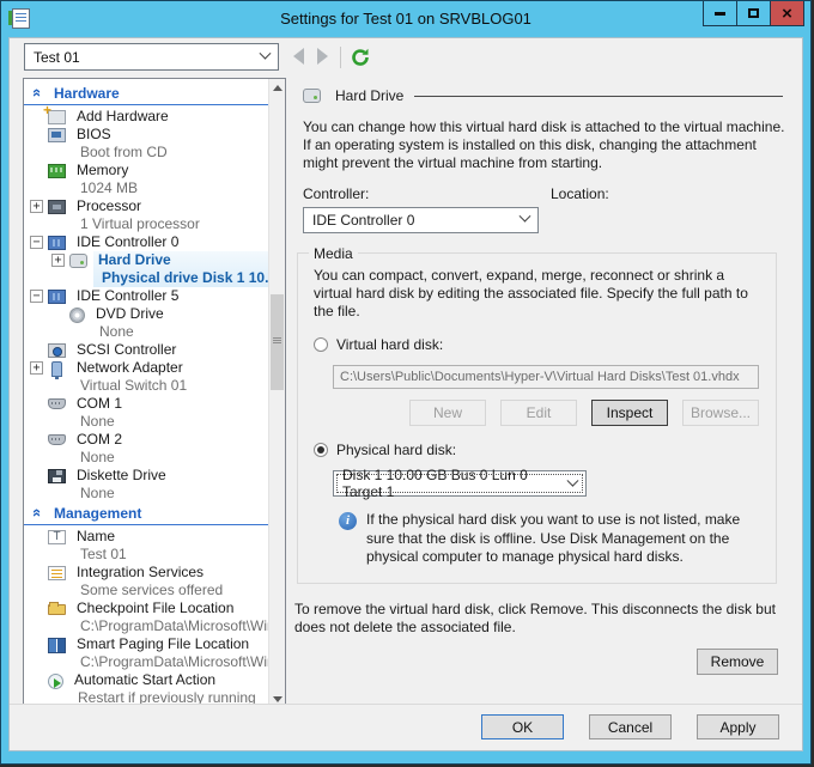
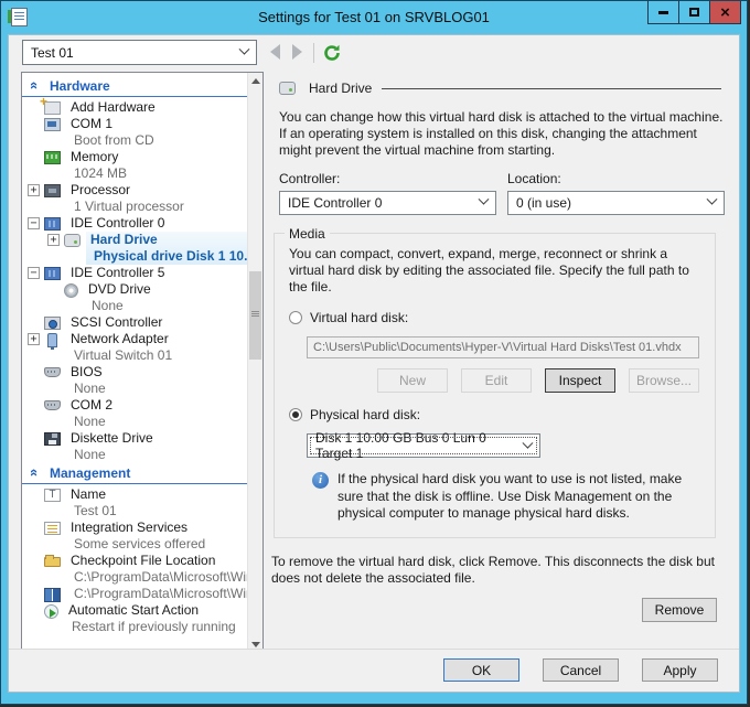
  Settings for Test 01 on SRVBLOG01
  ×
  Test 01
  Hardware
  Add Hardware
- BIOS
+ COM 1
  Boot from CD
  Memory
  1024 MB
  +
  Processor
  1 Virtual processor
  −
  IDE Controller 0
  +
  Hard Drive
  Physical drive Disk 1 10.
  −
  IDE Controller 5
  DVD Drive
  None
  SCSI Controller
  +
  Network Adapter
  Virtual Switch 01
- COM 1
+ BIOS
  None
  COM 2
  None
  Diskette Drive
  None
  Management
  Name
  Test 01
  Integration Services
  Some services offered
  Checkpoint File Location
  C:\ProgramData\Microsoft\Wi
- Smart Paging File Location
  C:\ProgramData\Microsoft\Wi
  Automatic Start Action
  Restart if previously running
  Hard Drive
  You can change how this virtual hard disk is attached to the virtual machine. If an operating system is installed on this disk, changing the attachment might prevent the virtual machine from starting.
  Controller:
  IDE Controller 0
  Location:
+ 0 (in use)
  Media
  You can compact, convert, expand, merge, reconnect or shrink a virtual hard disk by editing the associated file. Specify the full path to the file.
  Virtual hard disk:
  C:\Users\Public\Documents\Hyper-V\Virtual Hard Disks\Test 01.vhdx
  New
  Edit
  Inspect
  Browse...
  Physical hard disk:
  Disk 1 10.00 GB Bus 0 Lun 0 Target 1
  If the physical hard disk you want to use is not listed, make sure that the disk is offline. Use Disk Management on the physical computer to manage physical hard disks.
  To remove the virtual hard disk, click Remove. This disconnects the disk but does not delete the associated file.
  Remove
  OK
  Cancel
  Apply
